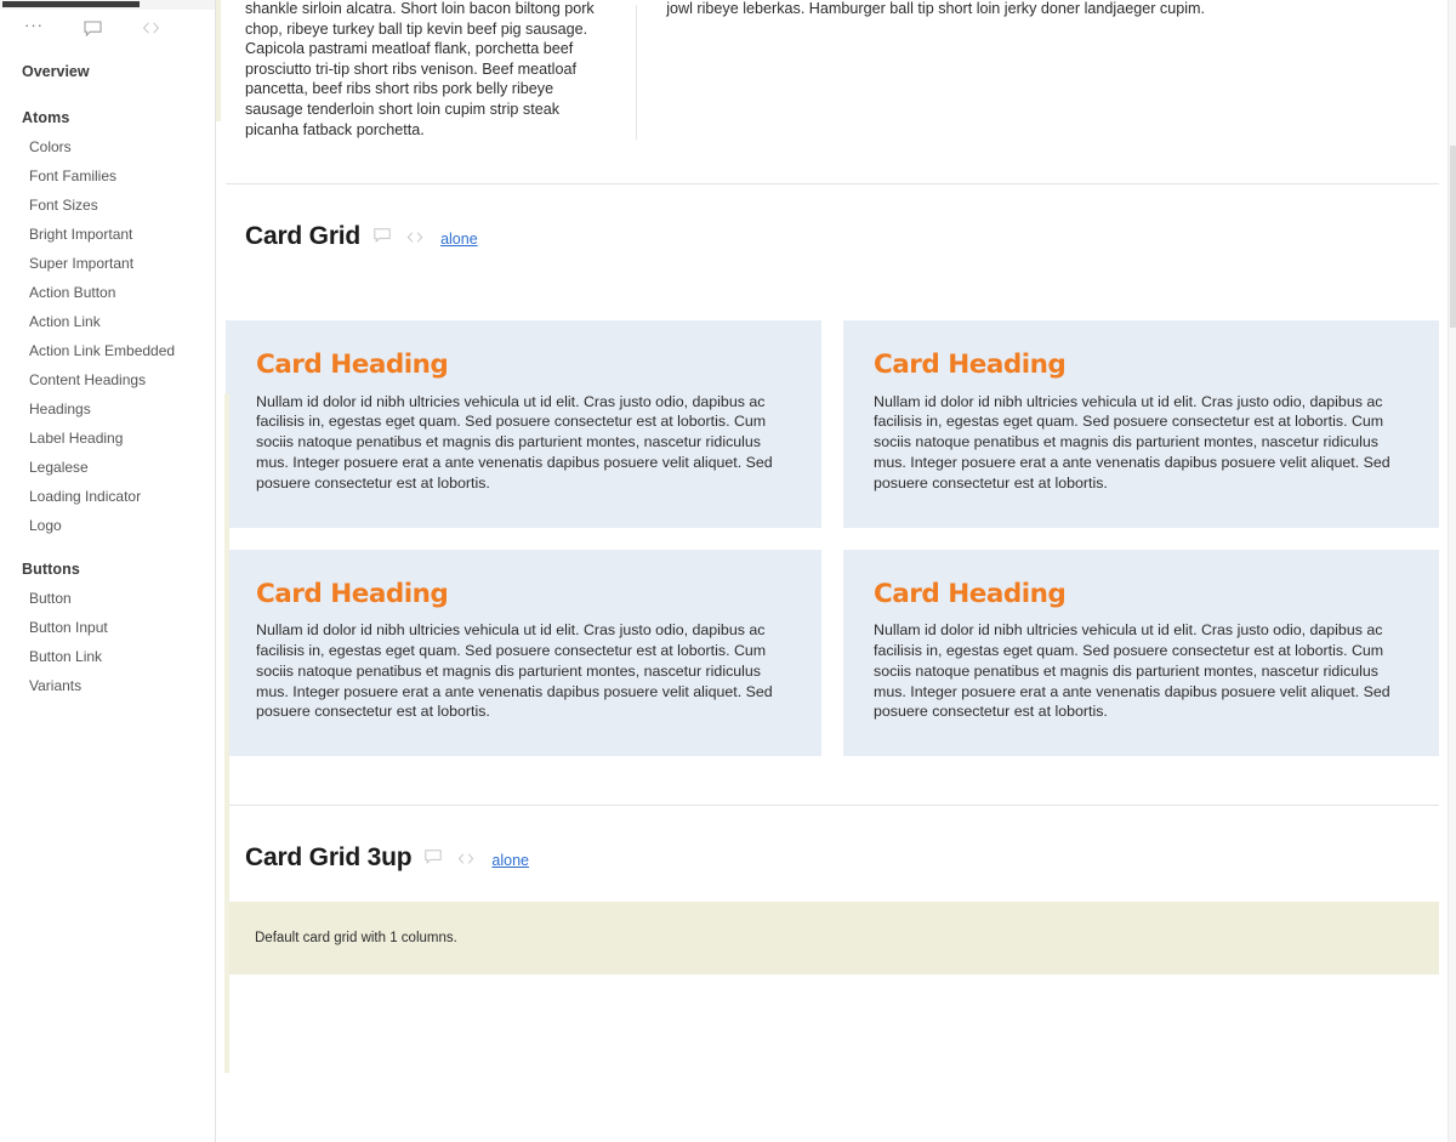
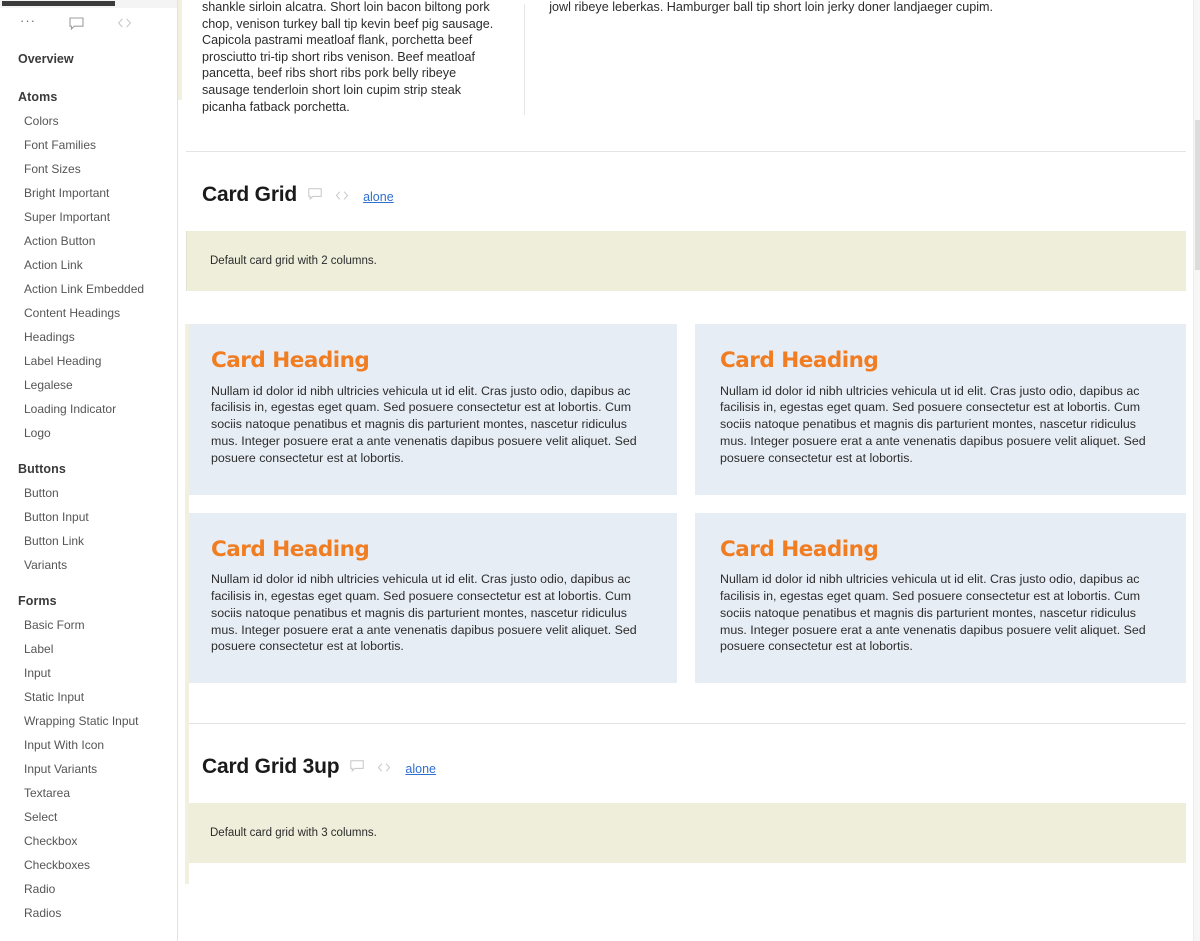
  ···
  Overview
  Atoms
  Colors
  Font Families
  Font Sizes
  Bright Important
  Super Important
  Action Button
  Action Link
  Action Link Embedded
  Content Headings
  Headings
  Label Heading
  Legalese
  Loading Indicator
  Logo
  Buttons
  Button
  Button Input
  Button Link
  Variants
+ Forms
+ Basic Form
+ Label
+ Input
+ Static Input
+ Wrapping Static Input
+ Input With Icon
+ Input Variants
+ Textarea
+ Select
+ Checkbox
+ Checkboxes
+ Radio
+ Radios
- shankle sirloin alcatra. Short loin bacon biltong pork chop, ribeye turkey ball tip kevin beef pig sausage. Capicola pastrami meatloaf flank, porchetta beef prosciutto tri-tip short ribs venison. Beef meatloaf pancetta, beef ribs short ribs pork belly ribeye sausage tenderloin short loin cupim strip steak picanha fatback porchetta.
+ shankle sirloin alcatra. Short loin bacon biltong pork chop, venison turkey ball tip kevin beef pig sausage. Capicola pastrami meatloaf flank, porchetta beef prosciutto tri-tip short ribs venison. Beef meatloaf pancetta, beef ribs short ribs pork belly ribeye sausage tenderloin short loin cupim strip steak picanha fatback porchetta.
  jowl ribeye leberkas. Hamburger ball tip short loin jerky doner landjaeger cupim.
  Card Grid
  alone
+ Default card grid with 2 columns.
  Card Heading
  Nullam id dolor id nibh ultricies vehicula ut id elit. Cras justo odio, dapibus ac facilisis in, egestas eget quam. Sed posuere consectetur est at lobortis. Cum sociis natoque penatibus et magnis dis parturient montes, nascetur ridiculus mus. Integer posuere erat a ante venenatis dapibus posuere velit aliquet. Sed posuere consectetur est at lobortis.
  Card Heading
  Nullam id dolor id nibh ultricies vehicula ut id elit. Cras justo odio, dapibus ac facilisis in, egestas eget quam. Sed posuere consectetur est at lobortis. Cum sociis natoque penatibus et magnis dis parturient montes, nascetur ridiculus mus. Integer posuere erat a ante venenatis dapibus posuere velit aliquet. Sed posuere consectetur est at lobortis.
  Card Heading
  Nullam id dolor id nibh ultricies vehicula ut id elit. Cras justo odio, dapibus ac facilisis in, egestas eget quam. Sed posuere consectetur est at lobortis. Cum sociis natoque penatibus et magnis dis parturient montes, nascetur ridiculus mus. Integer posuere erat a ante venenatis dapibus posuere velit aliquet. Sed posuere consectetur est at lobortis.
  Card Heading
  Nullam id dolor id nibh ultricies vehicula ut id elit. Cras justo odio, dapibus ac facilisis in, egestas eget quam. Sed posuere consectetur est at lobortis. Cum sociis natoque penatibus et magnis dis parturient montes, nascetur ridiculus mus. Integer posuere erat a ante venenatis dapibus posuere velit aliquet. Sed posuere consectetur est at lobortis.
  Card Grid 3up
  alone
- Default card grid with 1 columns.
+ Default card grid with 3 columns.
